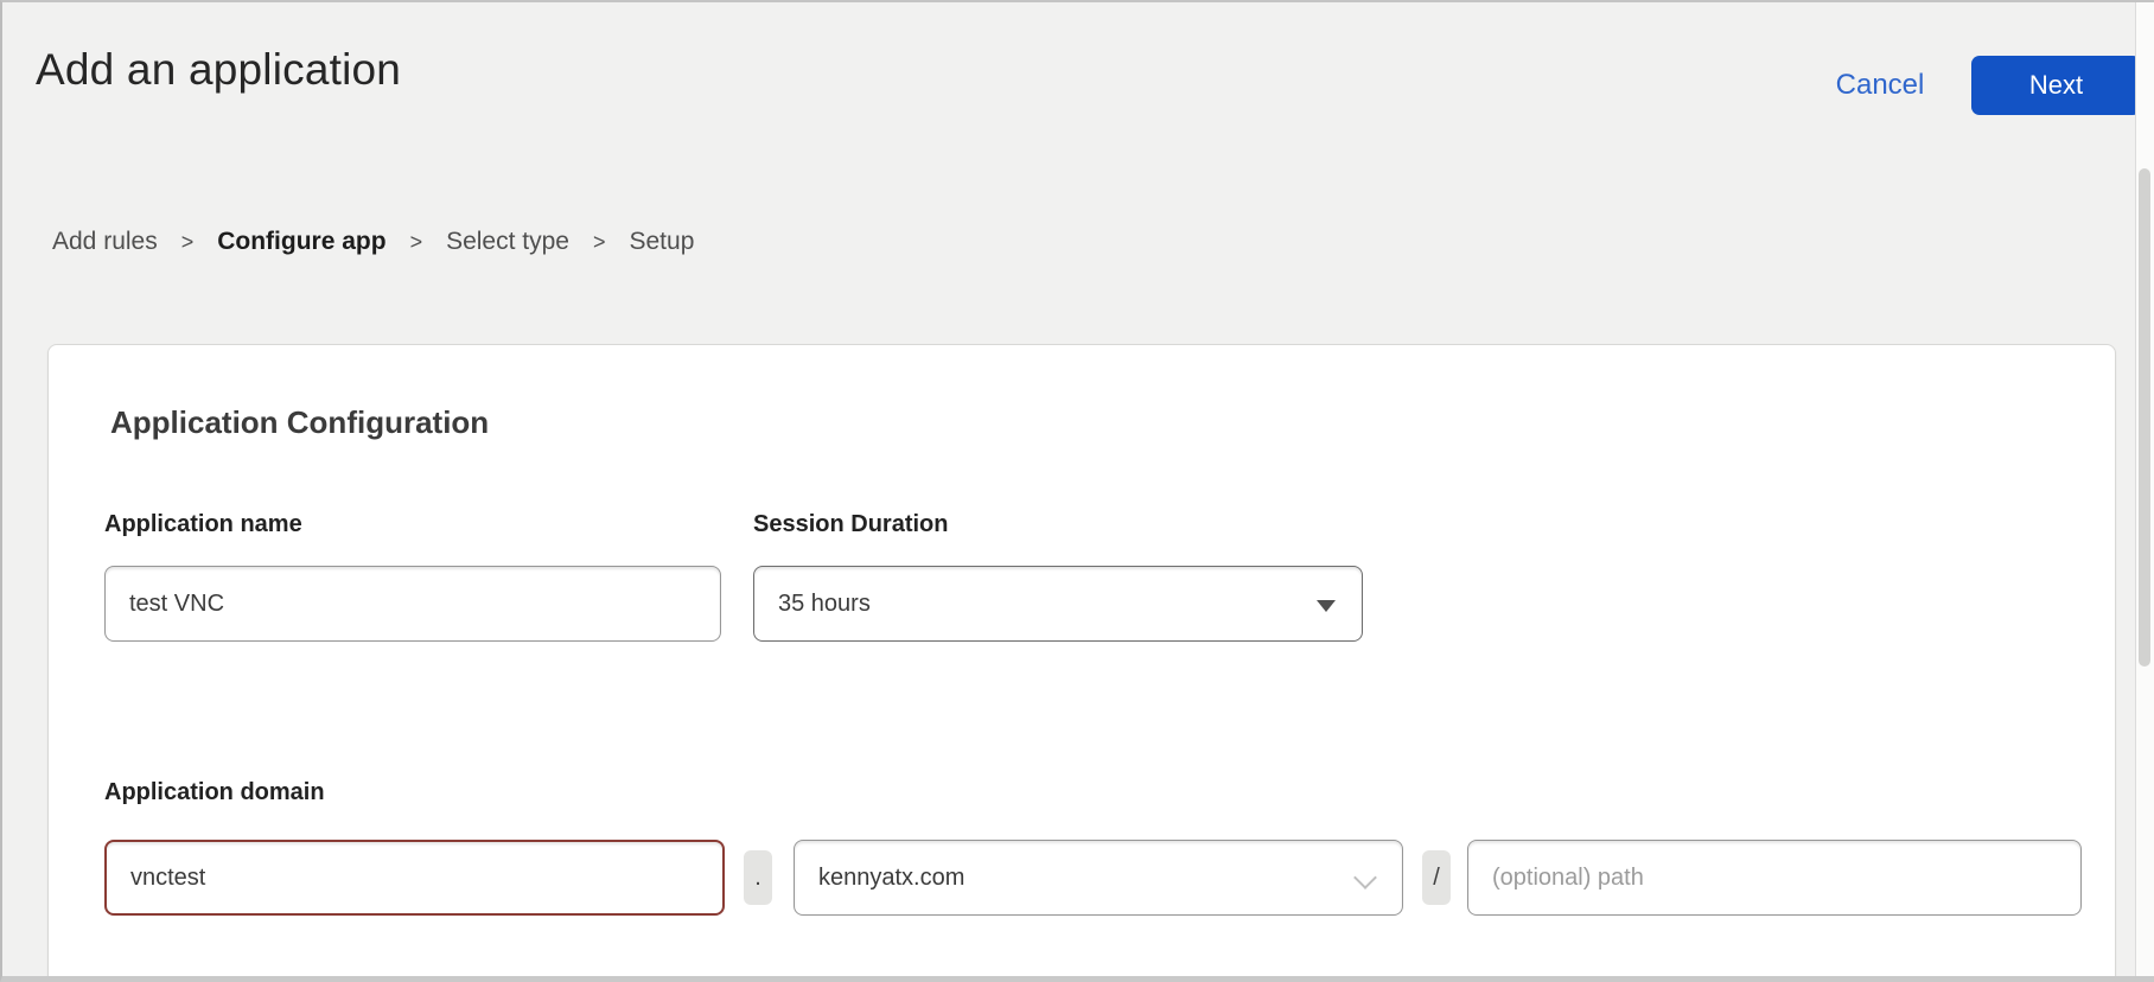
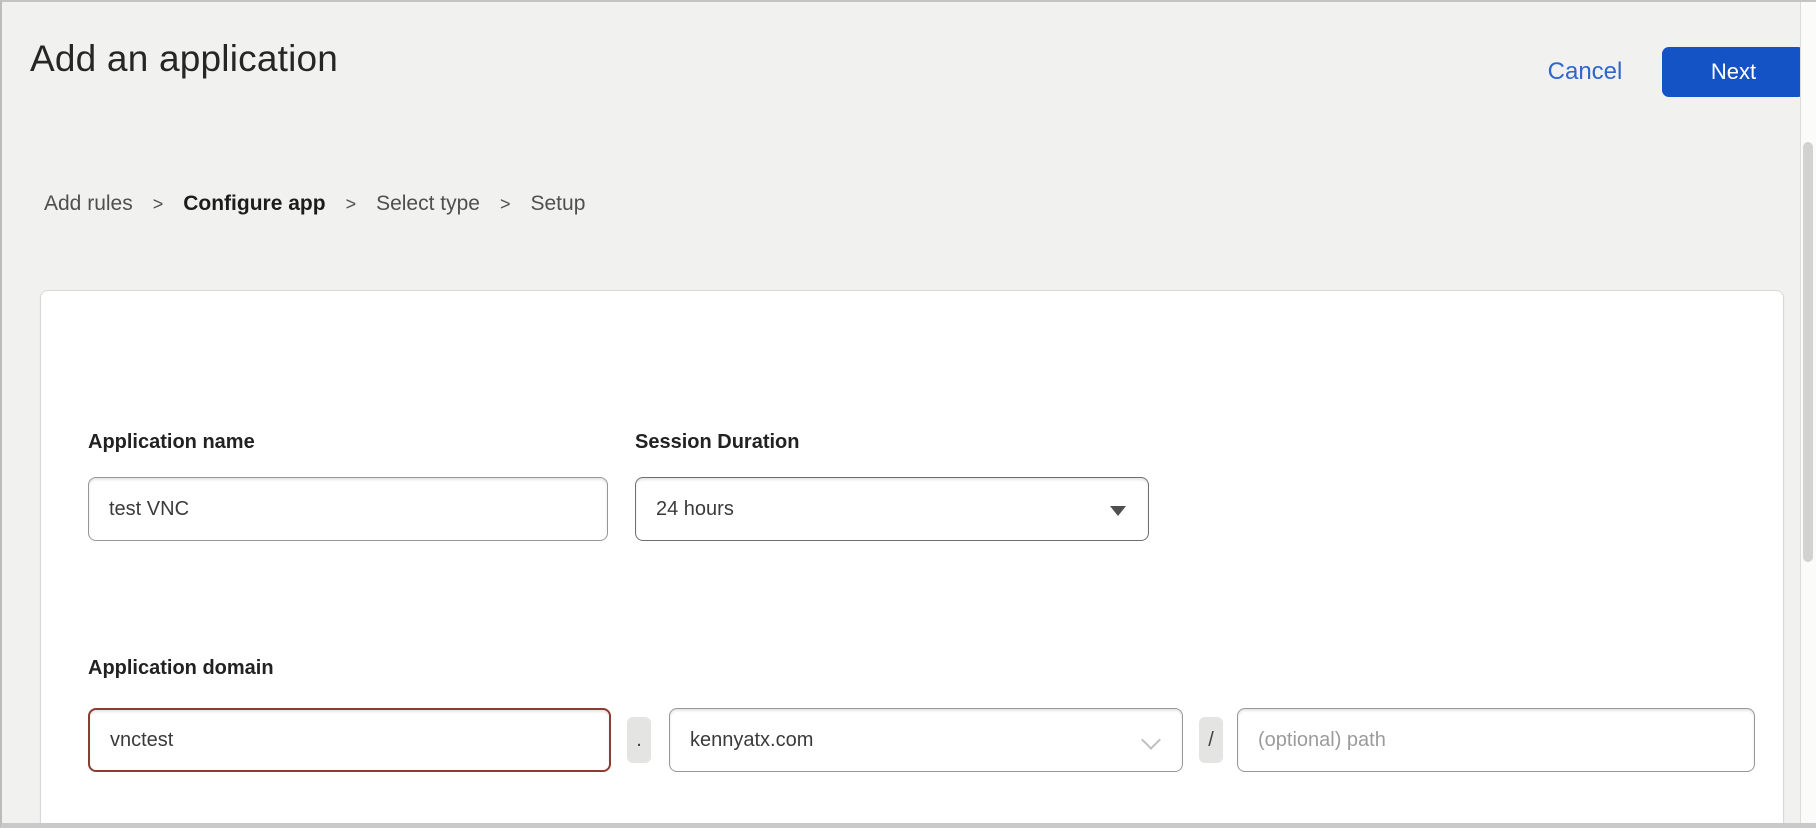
  Add an application
  Cancel
  Next
  Add rules
  >
  Configure app
  >
  Select type
  >
  Setup
- Application Configuration
  Application name
  test VNC
  Session Duration
- 35 hours
+ 24 hours
  Application domain
  vnctest
  .
  kennyatx.com
  /
  (optional) path
